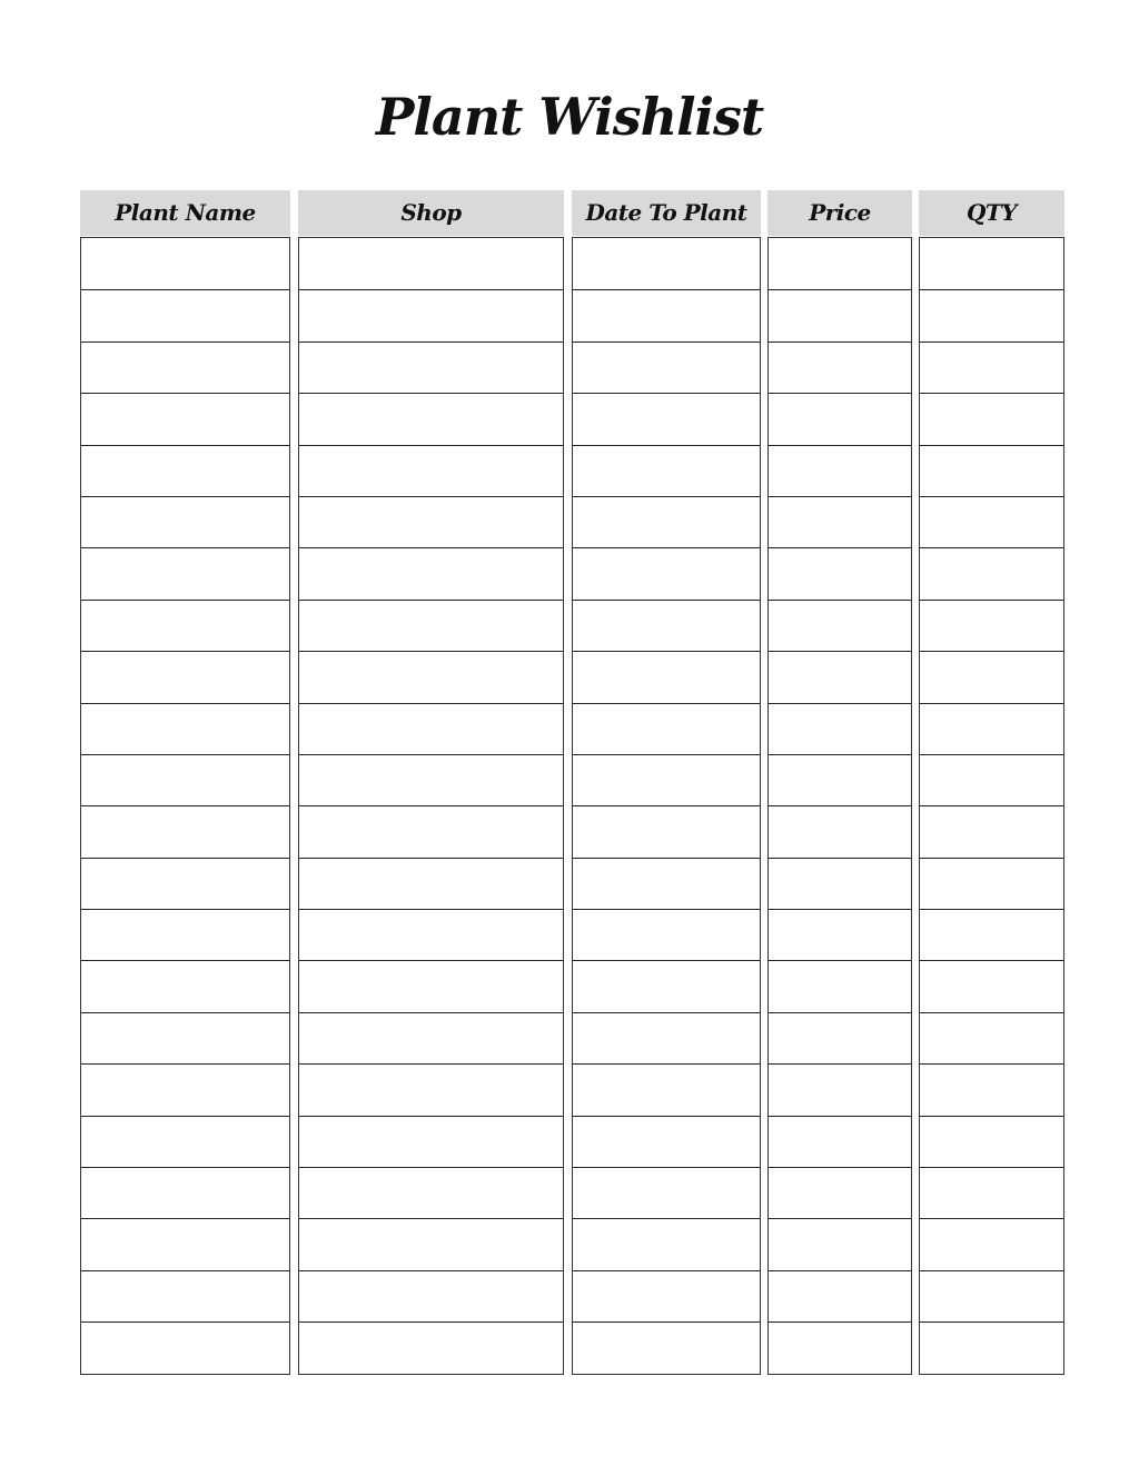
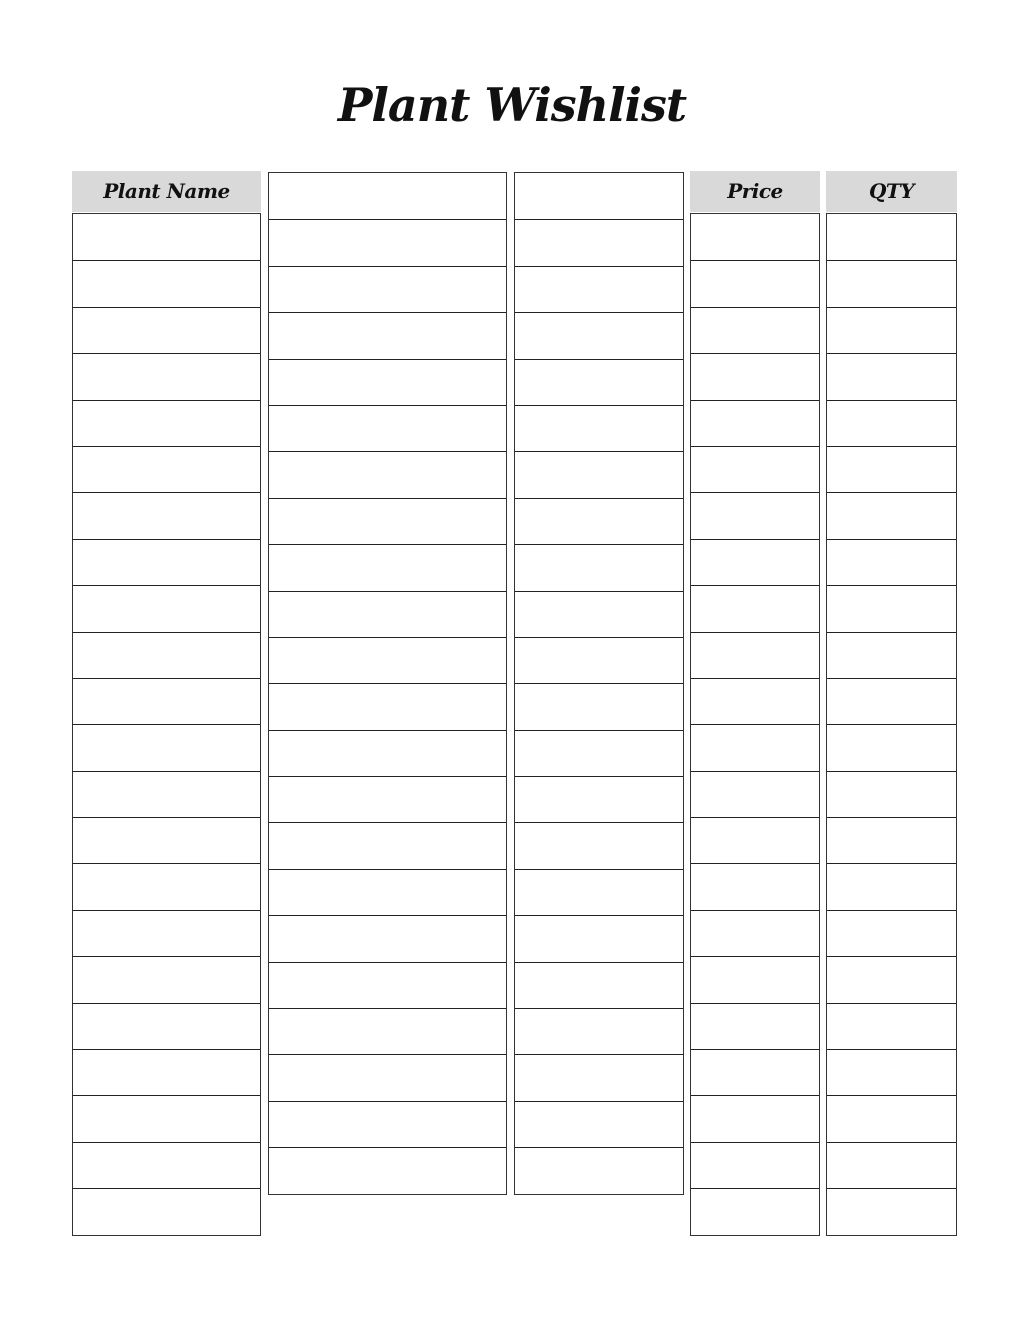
  Plant Wishlist
  Plant Name
- Shop
- Date To Plant
  Price
  QTY
